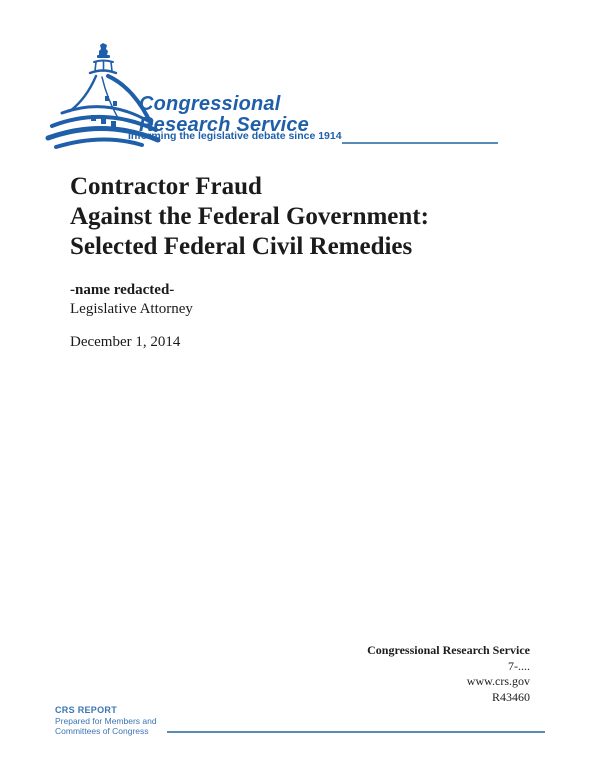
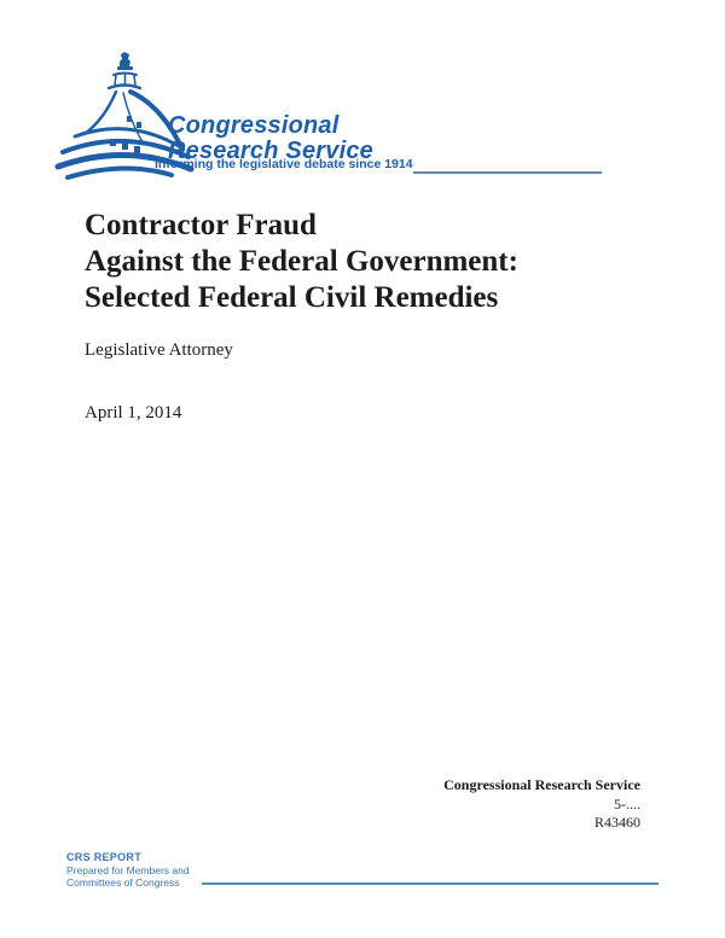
  Congressional
  Research Service
  Informing the legislative debate since 1914
  Contractor Fraud
  Against the Federal Government:
  Selected Federal Civil Remedies
- -name redacted-
  Legislative Attorney
- December 1, 2014
+ April 1, 2014
  Congressional Research Service
- 7-....
+ 5-....
- www.crs.gov
  R43460
  CRS REPORT
  Prepared for Members and
  Committees of Congress
